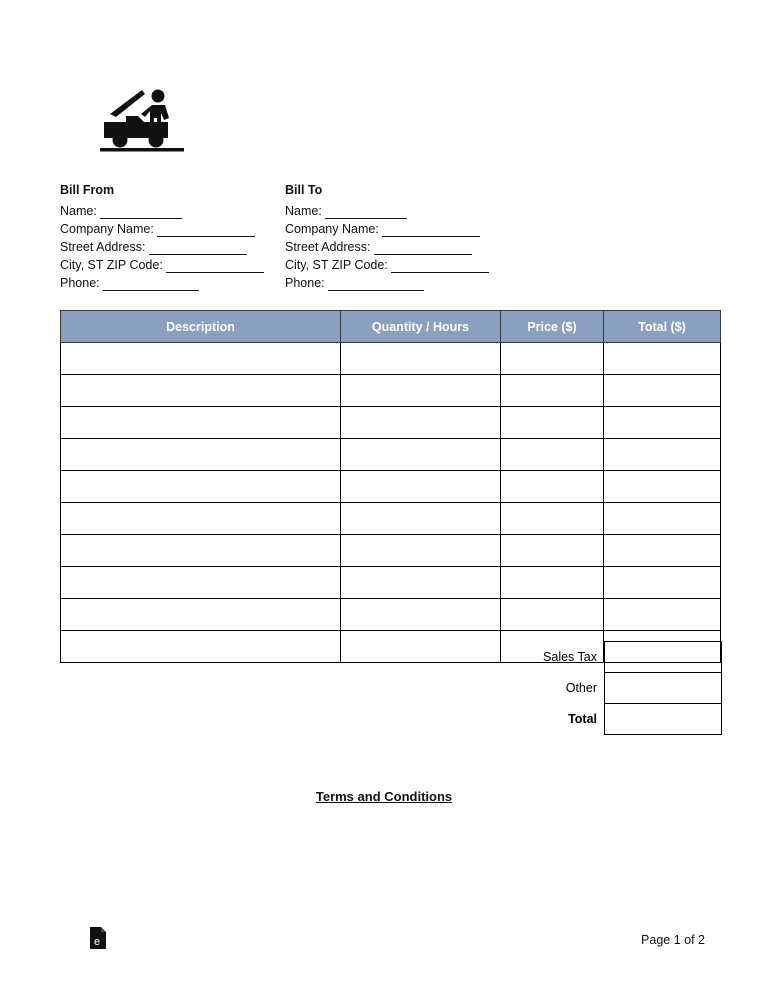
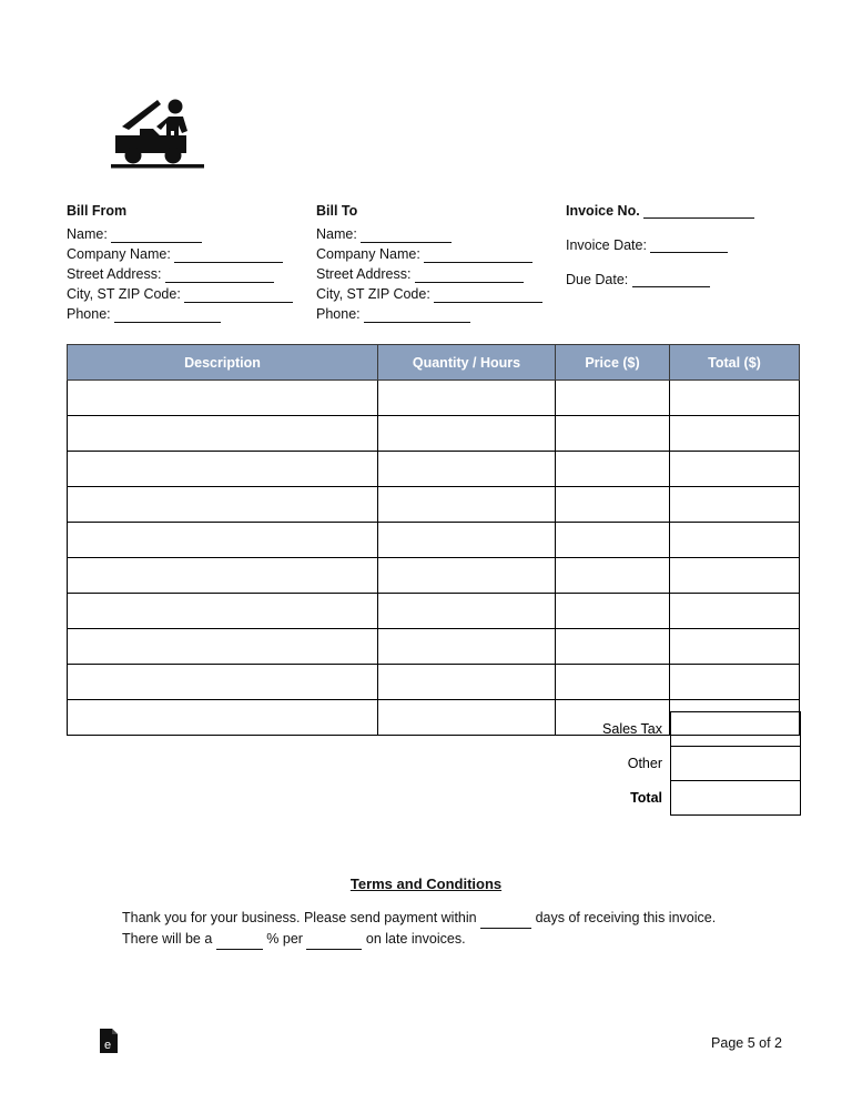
  Bill From
  Name:
  Company Name:
  Street Address:
  City, ST ZIP Code:
  Phone:
  Bill To
  Name:
  Company Name:
  Street Address:
  City, ST ZIP Code:
  Phone:
+ Invoice No.
+ Invoice Date:
+ Due Date:
  Description	Quantity / Hours	Price ($)	Total ($)
  	Sales Tax
  	Other
  	Total
  Terms and Conditions
+ Thank you for your business. Please send payment within days of receiving this invoice. There will be a % per on late invoices.
  e
- Page 1 of 2
+ Page 5 of 2
